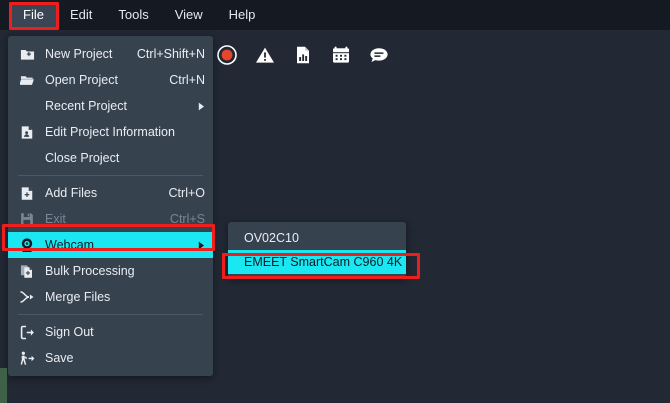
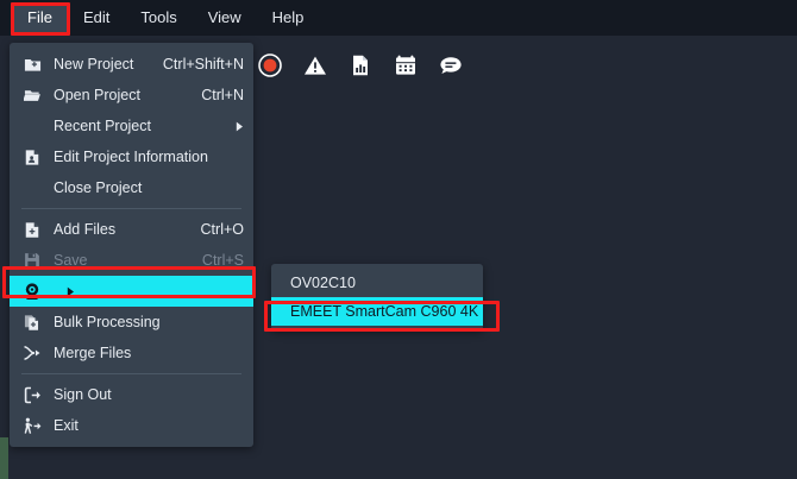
  File
  Edit
  Tools
  View
  Help
  New Project
  Ctrl+Shift+N
  Open Project
  Ctrl+N
  Recent Project
  Edit Project Information
  Close Project
  Add Files
  Ctrl+O
- Exit
+ Save
  Ctrl+S
- Webcam
  Bulk Processing
  Merge Files
  Sign Out
- Save
+ Exit
  OV02C10
  EMEET SmartCam C960 4K
